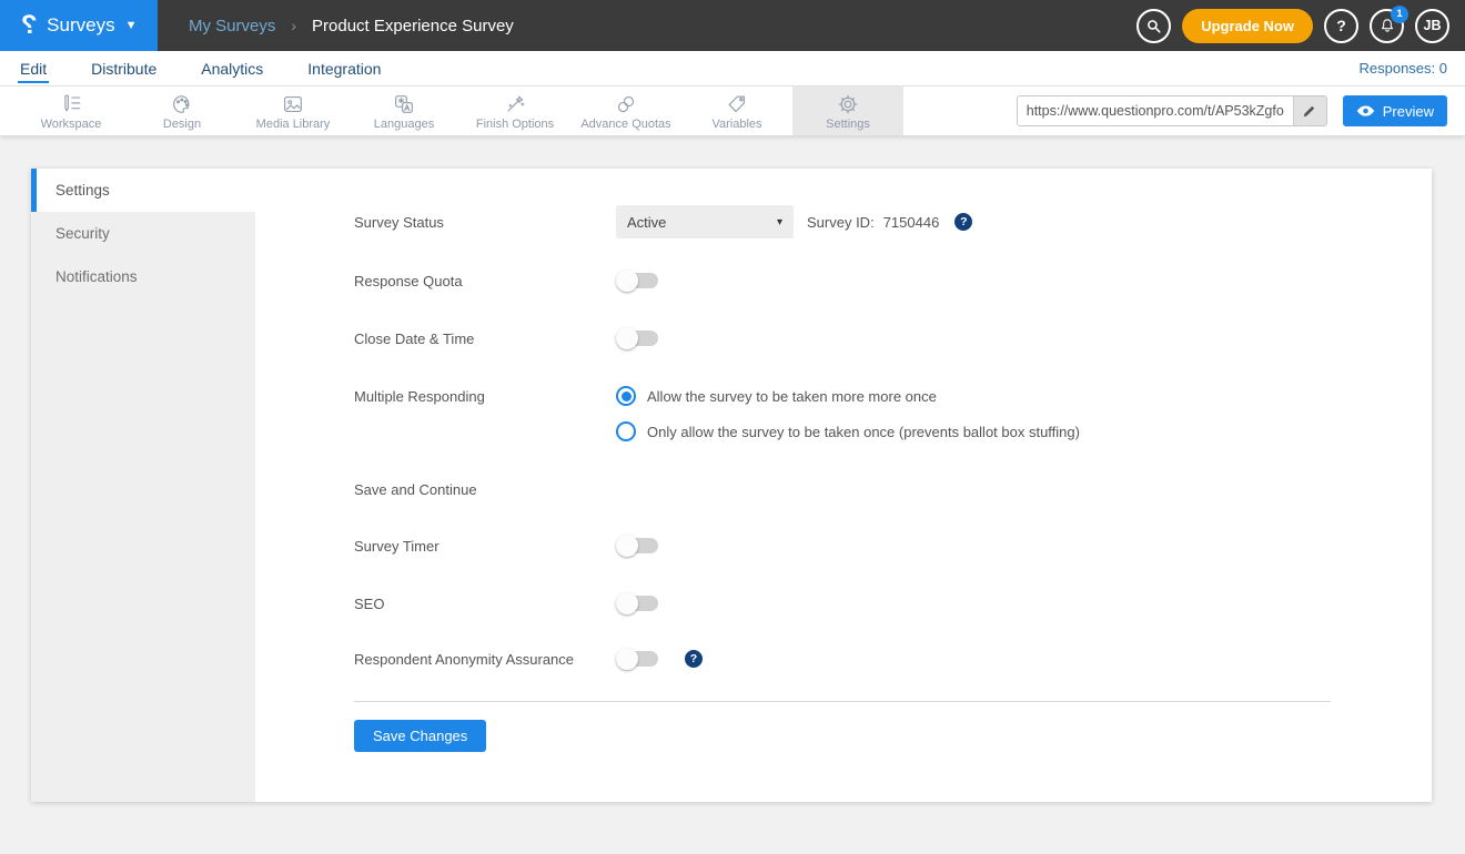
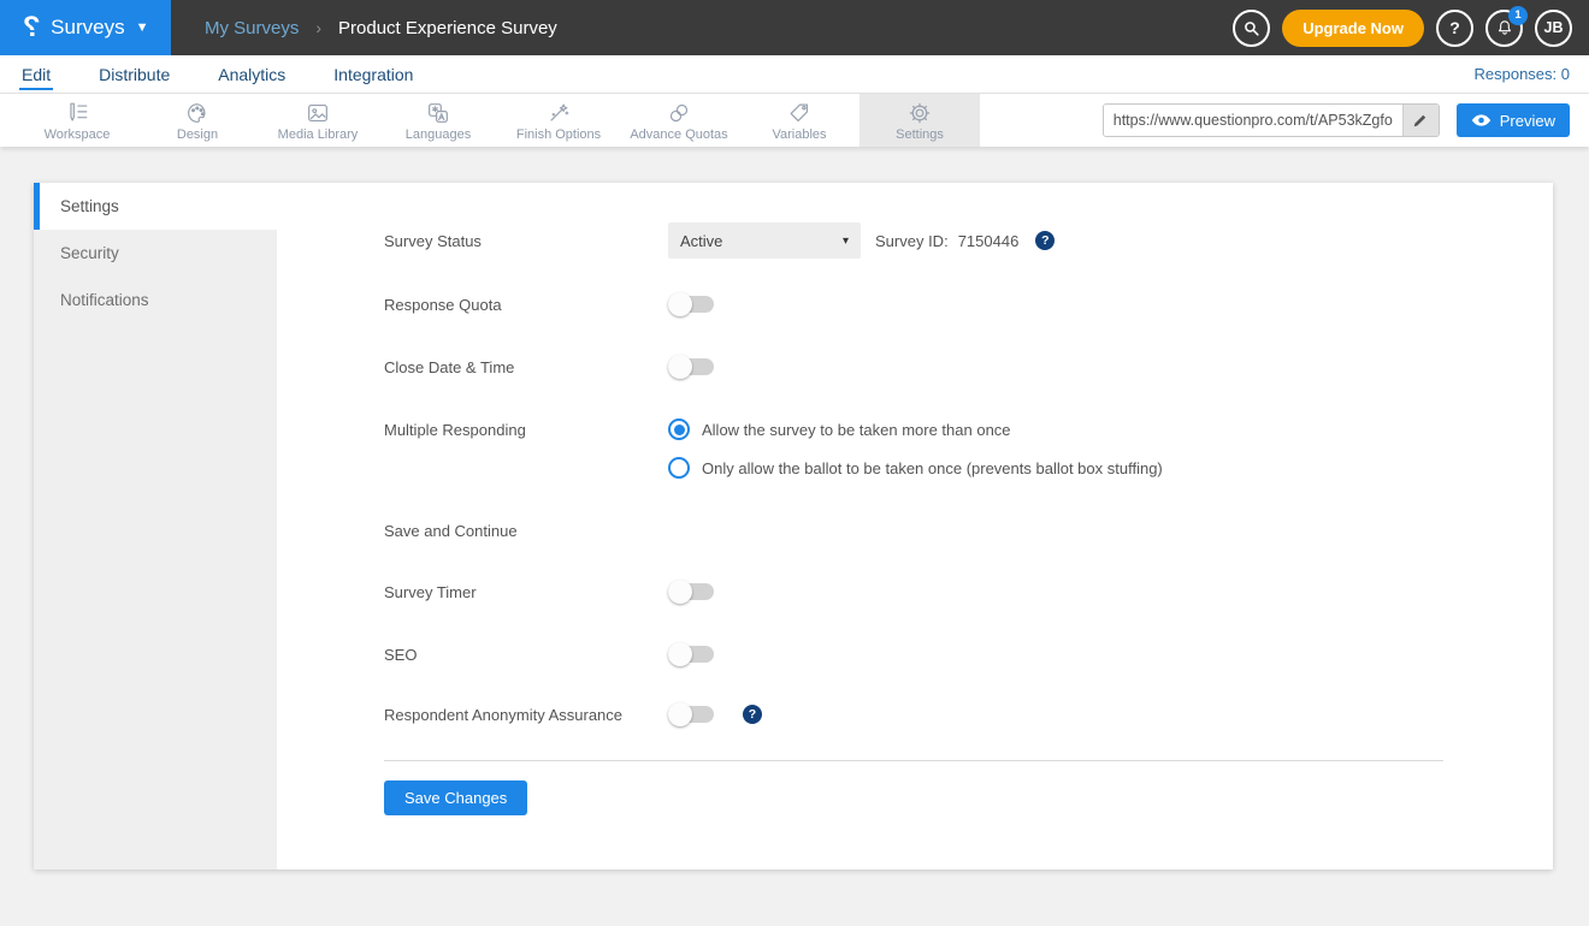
  Surveys
  ▼
  My Surveys
  ›
  Product Experience Survey
  Upgrade Now
  ?
  1
  JB
  Edit
  Distribute
  Analytics
  Integration
  Responses: 0
  Workspace
  Design
  Media Library
  Languages
  Finish Options
  Advance Quotas
  Variables
  Settings
  https://www.questionpro.com/t/AP53kZgfo
  Preview
  Settings
  Security
  Notifications
  Survey Status
  Active
  ▾
  Survey ID:
  7150446
  ?
  Response Quota
  Close Date & Time
  Multiple Responding
- Allow the survey to be taken more more once
+ Allow the survey to be taken more than once
- Only allow the survey to be taken once (prevents ballot box stuffing)
+ Only allow the ballot to be taken once (prevents ballot box stuffing)
  Save and Continue
  Survey Timer
  SEO
  Respondent Anonymity Assurance
  ?
  Save Changes
